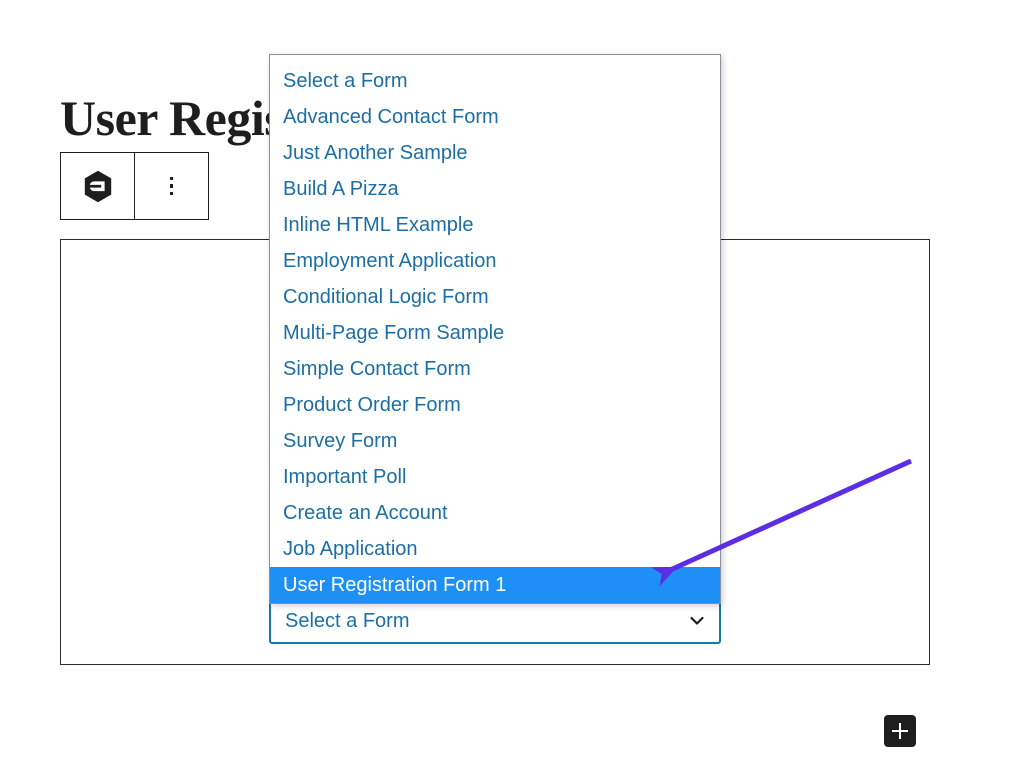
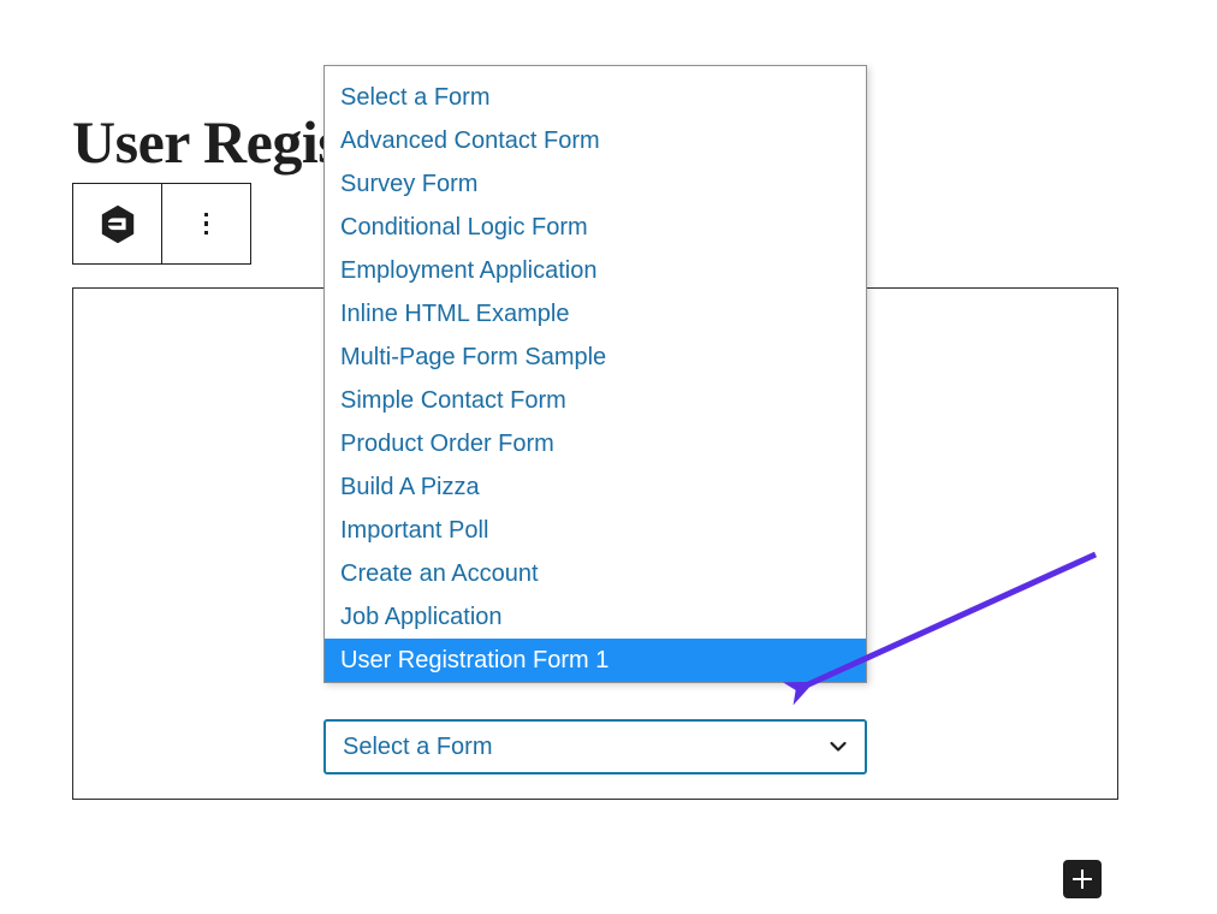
  Select a Form
  Select a Form
  Advanced Contact Form
- Just Another Sample
- Build A Pizza
+ Survey Form
- Inline HTML Example
+ Conditional Logic Form
  Employment Application
- Conditional Logic Form
+ Inline HTML Example
  Multi-Page Form Sample
  Simple Contact Form
  Product Order Form
- Survey Form
+ Build A Pizza
  Important Poll
  Create an Account
  Job Application
  User Registration Form 1
